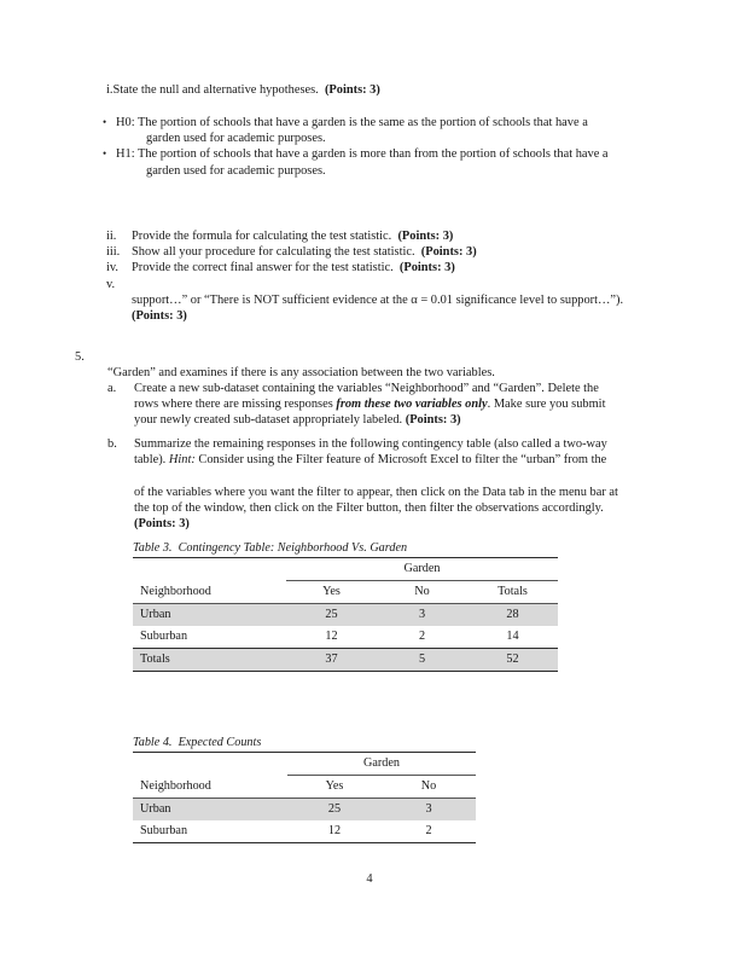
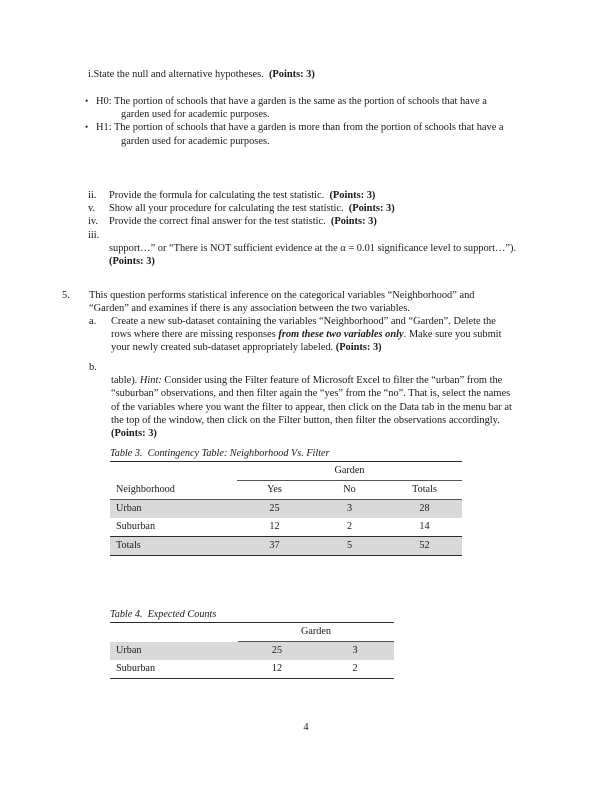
  i.
  State the null and alternative hypotheses. (Points: 3)
  •
  H0: The portion of schools that have a garden is the same as the portion of schools that have a
  garden used for academic purposes.
  •
  H1: The portion of schools that have a garden is more than from the portion of schools that have a
  garden used for academic purposes.
  ii.
  Provide the formula for calculating the test statistic. (Points: 3)
- iii.
+ v.
  Show all your procedure for calculating the test statistic. (Points: 3)
  iv.
  Provide the correct final answer for the test statistic. (Points: 3)
- v.
+ iii.
  support…” or “There is NOT sufficient evidence at the α = 0.01 significance level to support…”).
  (Points: 3)
  5.
+ This question performs statistical inference on the categorical variables “Neighborhood” and
  “Garden” and examines if there is any association between the two variables.
  a.
  Create a new sub-dataset containing the variables “Neighborhood” and “Garden”. Delete the
  rows where there are missing responses from these two variables only. Make sure you submit
  your newly created sub-dataset appropriately labeled. (Points: 3)
  b.
- Summarize the remaining responses in the following contingency table (also called a two-way
  table). Hint: Consider using the Filter feature of Microsoft Excel to filter the “urban” from the
+ “suburban” observations, and then filter again the “yes” from the “no”. That is, select the names
  of the variables where you want the filter to appear, then click on the Data tab in the menu bar at
  the top of the window, then click on the Filter button, then filter the observations accordingly.
  (Points: 3)
- Table 3. Contingency Table: Neighborhood Vs. Garden
+ Table 3. Contingency Table: Neighborhood Vs. Filter
  	Garden
  Neighborhood	Yes	No	Totals
  Urban	25	3	28
  Suburban	12	2	14
  Totals	37	5	52
  Table 4. Expected Counts
  	Garden
- Neighborhood	Yes	No
  Urban	25	3
  Suburban	12	2
  4
